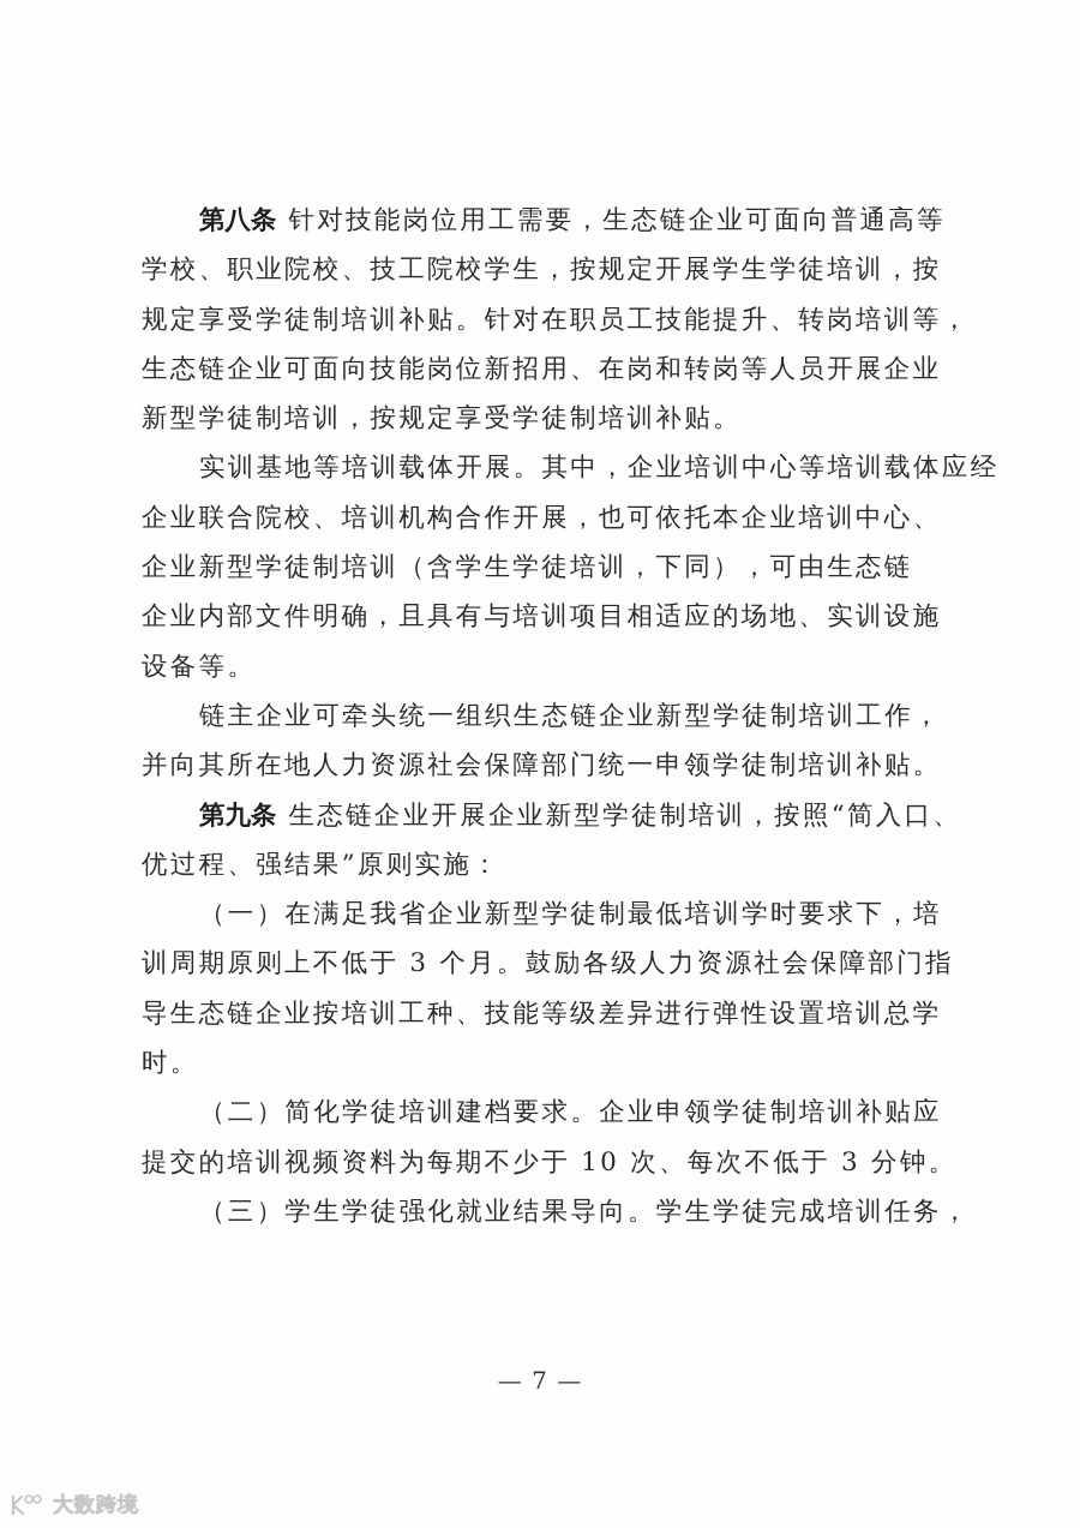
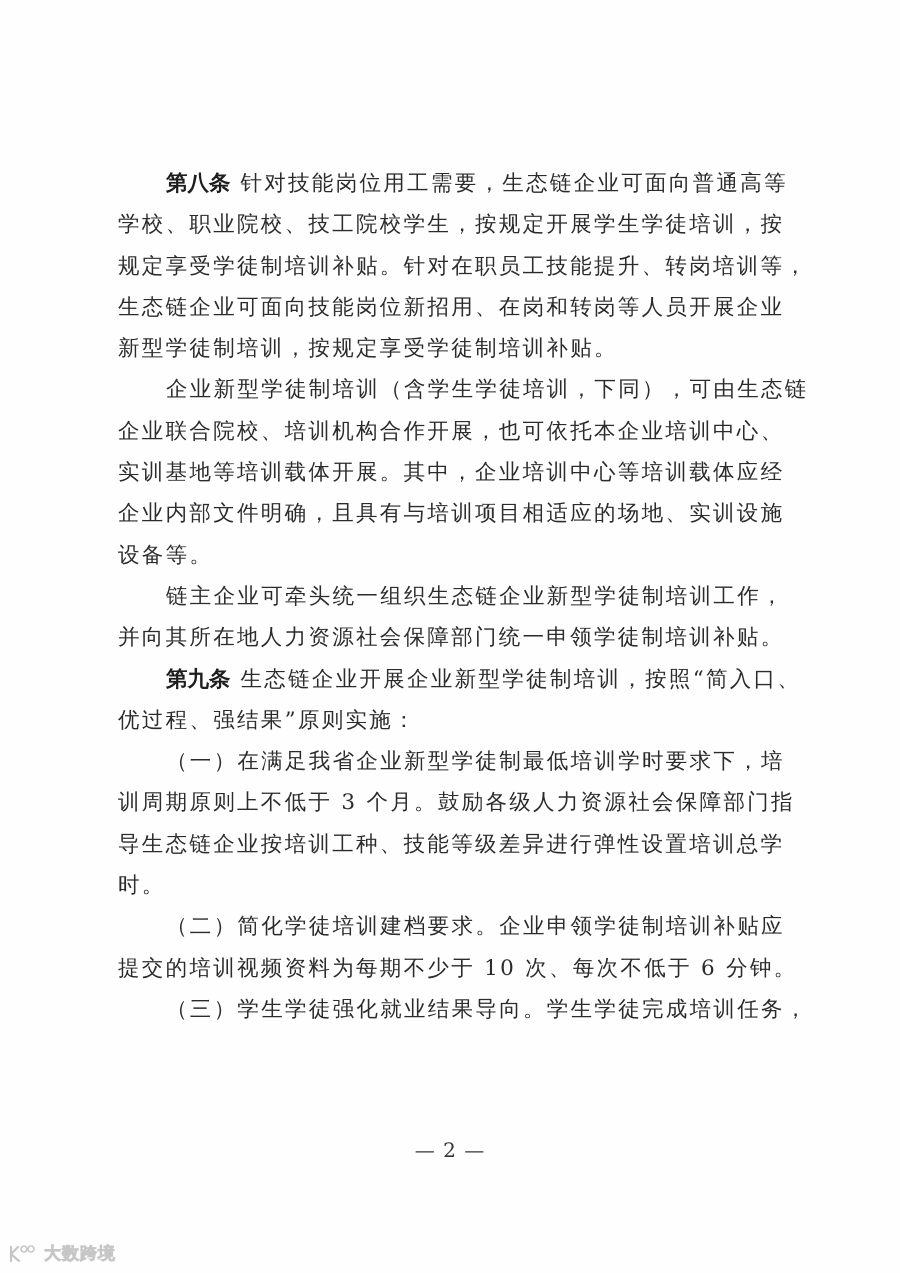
  第八条 针对技能岗位用工需要，生态链企业可面向普通高等
  学校、职业院校、技工院校学生，按规定开展学生学徒培训，按
  规定享受学徒制培训补贴。针对在职员工技能提升、转岗培训等，
  生态链企业可面向技能岗位新招用、在岗和转岗等人员开展企业
  新型学徒制培训，按规定享受学徒制培训补贴。
- 实训基地等培训载体开展。其中，企业培训中心等培训载体应经
+ 企业新型学徒制培训（含学生学徒培训，下同），可由生态链
  企业联合院校、培训机构合作开展，也可依托本企业培训中心、
- 企业新型学徒制培训（含学生学徒培训，下同），可由生态链
+ 实训基地等培训载体开展。其中，企业培训中心等培训载体应经
  企业内部文件明确，且具有与培训项目相适应的场地、实训设施
  设备等。
  链主企业可牵头统一组织生态链企业新型学徒制培训工作，
  并向其所在地人力资源社会保障部门统一申领学徒制培训补贴。
  第九条 生态链企业开展企业新型学徒制培训，按照“简入口、
  优过程、强结果”原则实施：
  （一）在满足我省企业新型学徒制最低培训学时要求下，培
  训周期原则上不低于 3 个月。鼓励各级人力资源社会保障部门指
  导生态链企业按培训工种、技能等级差异进行弹性设置培训总学
  时。
  （二）简化学徒培训建档要求。企业申领学徒制培训补贴应
- 提交的培训视频资料为每期不少于 10 次、每次不低于 3 分钟。
+ 提交的培训视频资料为每期不少于 10 次、每次不低于 6 分钟。
  （三）学生学徒强化就业结果导向。学生学徒完成培训任务，
- — 7 —
+ — 2 —
  大数跨境
